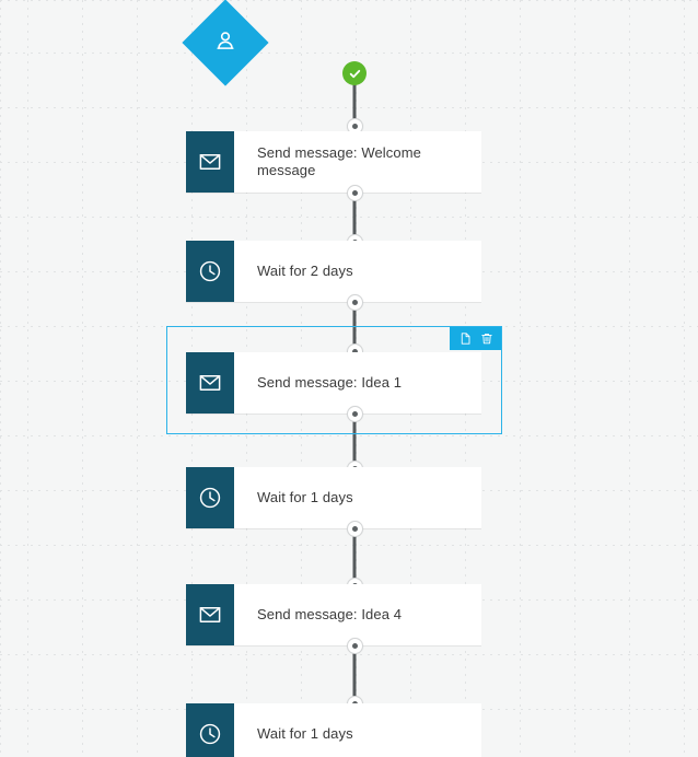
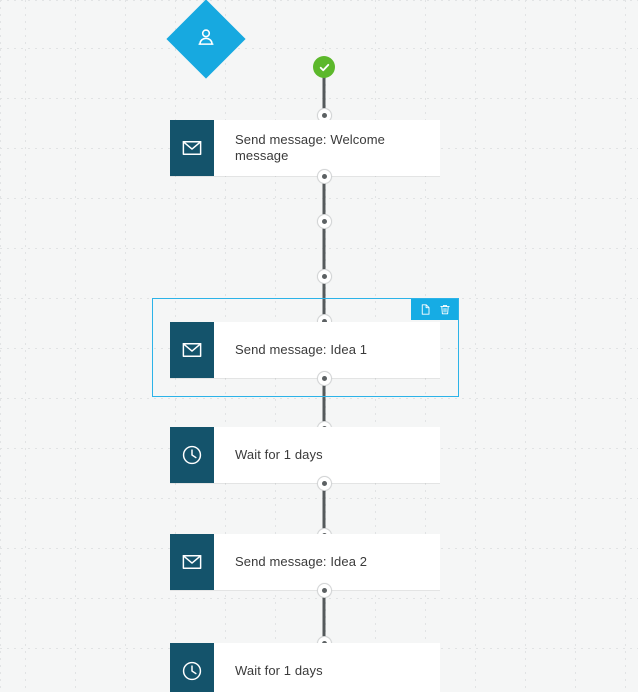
  Send message: Welcome message
- Wait for 2 days
  Send message: Idea 1
  Wait for 1 days
- Send message: Idea 4
+ Send message: Idea 2
  Wait for 1 days
